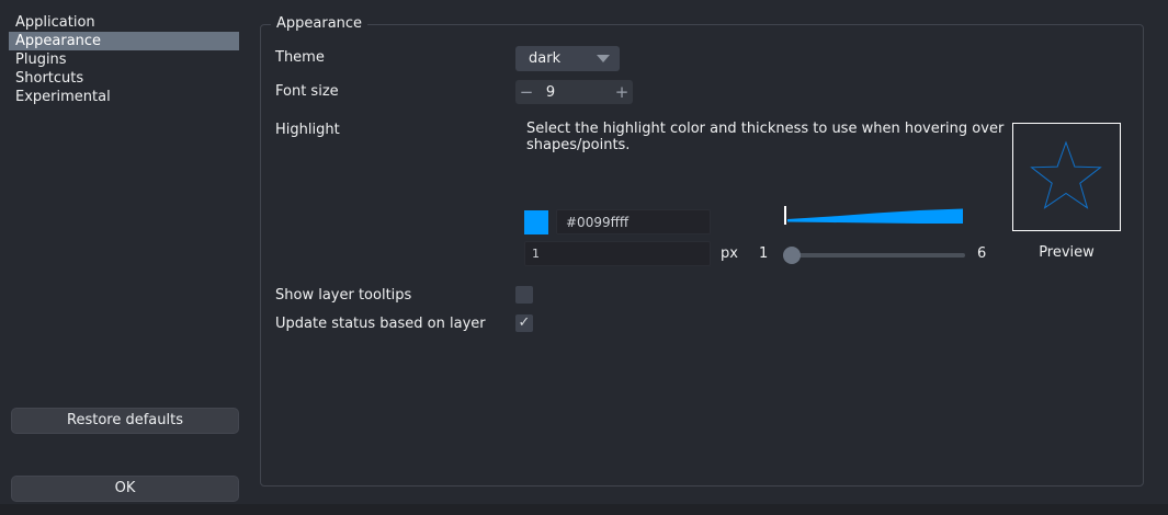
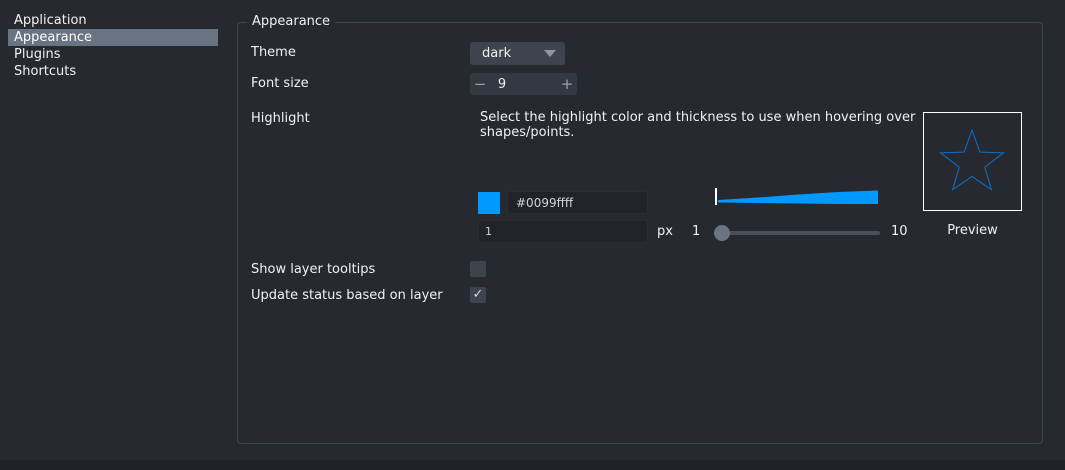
  Application
  Appearance
  Plugins
  Shortcuts
- Experimental
- Restore defaults
- OK
  Appearance
  Theme
  dark
  Font size
  −
  9
  +
  Highlight
  Select the highlight color and thickness to use when hovering over shapes/points.
  #0099ffff
  1
  px
  1
- 6
+ 10
  Preview
  Show layer tooltips
  Update status based on layer
  ✓
